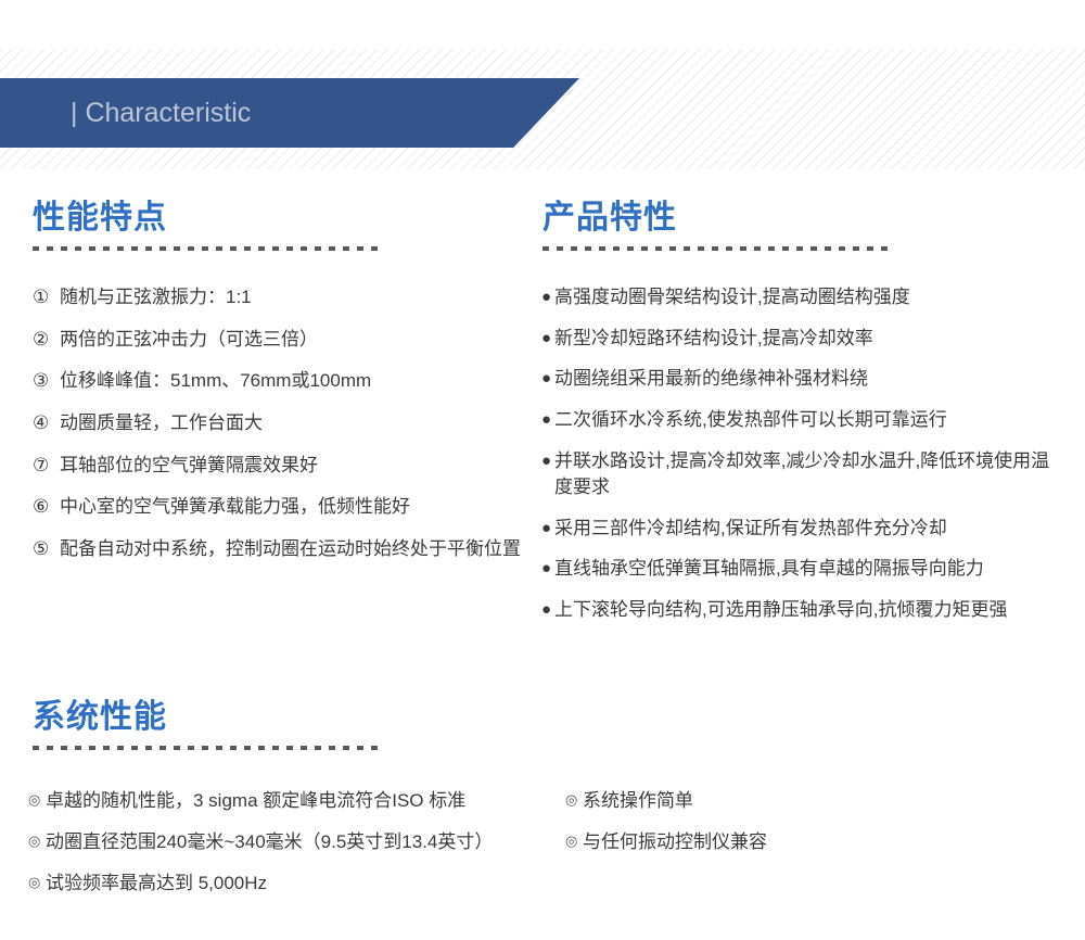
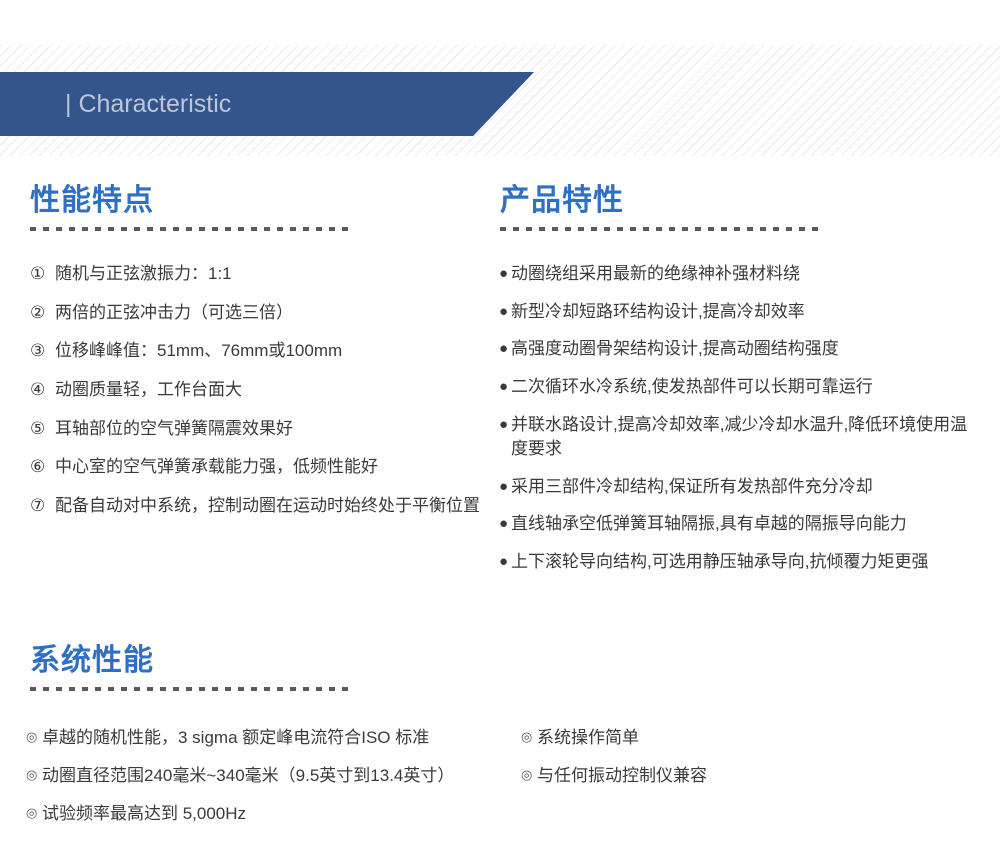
  | Characteristic
  性能特点
  ①
  随机与正弦激振力：1:1
  ②
  两倍的正弦冲击力（可选三倍）
  ③
  位移峰峰值：51mm、76mm或100mm
  ④
  动圈质量轻，工作台面大
- ⑦
+ ⑤
  耳轴部位的空气弹簧隔震效果好
  ⑥
  中心室的空气弹簧承载能力强，低频性能好
- ⑤
+ ⑦
  配备自动对中系统，控制动圈在运动时始终处于平衡位置
  产品特性
  ●
- 高强度动圈骨架结构设计,提高动圈结构强度
+ 动圈绕组采用最新的绝缘神补强材料绕
  ●
  新型冷却短路环结构设计,提高冷却效率
  ●
- 动圈绕组采用最新的绝缘神补强材料绕
+ 高强度动圈骨架结构设计,提高动圈结构强度
  ●
  二次循环水冷系统,使发热部件可以长期可靠运行
  ●
  并联水路设计,提高冷却效率,减少冷却水温升,降低环境使用温度要求
  ●
  采用三部件冷却结构,保证所有发热部件充分冷却
  ●
  直线轴承空低弹簧耳轴隔振,具有卓越的隔振导向能力
  ●
  上下滚轮导向结构,可选用静压轴承导向,抗倾覆力矩更强
  系统性能
  ◎
  卓越的随机性能，3 sigma 额定峰电流符合ISO 标准
  ◎
  系统操作简单
  ◎
  动圈直径范围240毫米~340毫米（9.5英寸到13.4英寸）
  ◎
  与任何振动控制仪兼容
  ◎
  试验频率最高达到 5,000Hz
